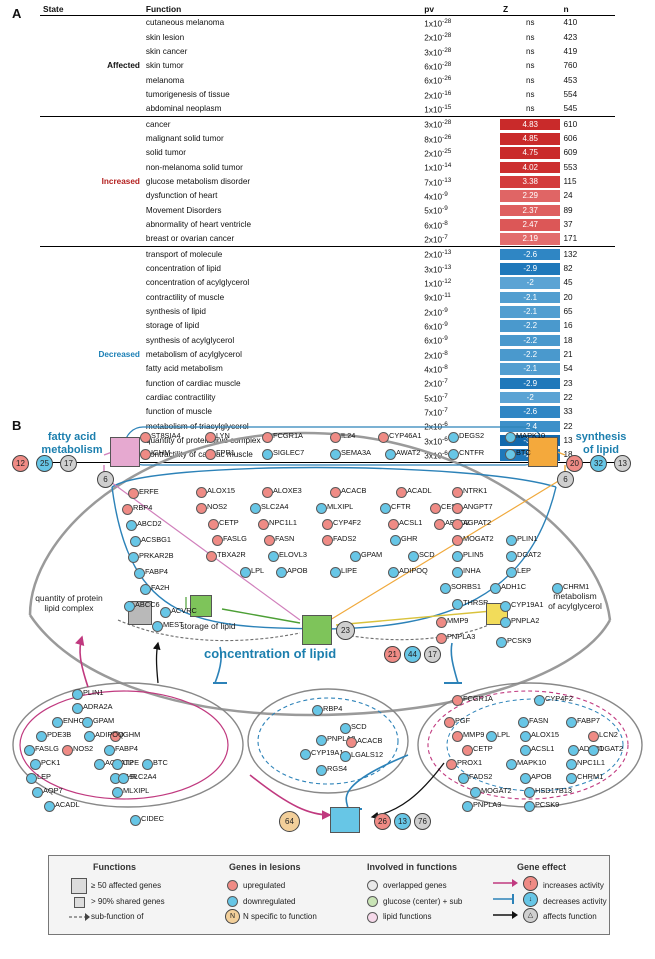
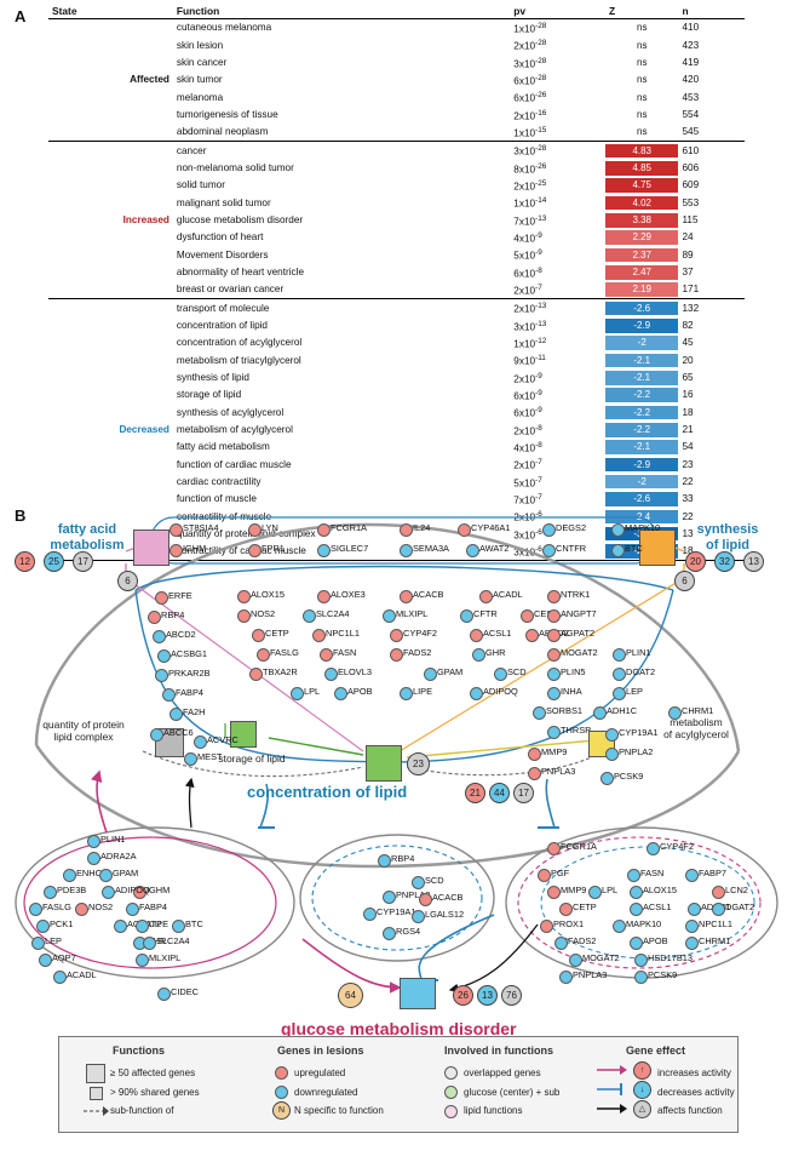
  A
  State	Function	pv	Z	n
  	cutaneous melanoma	1x10	ns	410
  	skin lesion	2x10	ns	423
  	skin cancer	3x10	ns	419
- Affected	skin tumor	6x10	ns	760
+ Affected	skin tumor	6x10	ns	420
  	melanoma	6x10	ns	453
  	tumorigenesis of tissue	2x10	ns	554
  	abdominal neoplasm	1x10	ns	545
  	cancer	3x10	4.83	610
- 	malignant solid tumor	8x10	4.85	606
+ 	non-melanoma solid tumor	8x10	4.85	606
  	solid tumor	2x10	4.75	609
- 	non-melanoma solid tumor	1x10	4.02	553
+ 	malignant solid tumor	1x10	4.02	553
  Increased	glucose metabolism disorder	7x10	3.38	115
  	dysfunction of heart	4x10	2.29	24
  	Movement Disorders	5x10	2.37	89
  	abnormality of heart ventricle	6x10	2.47	37
  	breast or ovarian cancer	2x10	2.19	171
  	transport of molecule	2x10	-2.6	132
  	concentration of lipid	3x10	-2.9	82
  	concentration of acylglycerol	1x10	-2	45
- 	contractility of muscle	9x10	-2.1	20
+ 	metabolism of triacylglycerol	9x10	-2.1	20
  	synthesis of lipid	2x10	-2.1	65
  	storage of lipid	6x10	-2.2	16
  	synthesis of acylglycerol	6x10	-2.2	18
  Decreased	metabolism of acylglycerol	2x10	-2.2	21
  	fatty acid metabolism	4x10	-2.1	54
  	function of cardiac muscle	2x10	-2.9	23
  	cardiac contractility	5x10	-2	22
  	function of muscle	7x10	-2.6	33
- 	metabolism of triacylglycerol		-2.4	22
+ 	contractility of muscle		-2.4	22
  	uantity of proteipimplex	3x10	-	13
  B
  fatty acid
  metabolism
  synthesis
  of lipid
  quantity of protein
  lipid complex
  storage of lipid
  metabolism
  of acylglycerol
  concentration of lipid
+ glucose metabolism disorder
  12
  25
  17
  6
  20
  32
  13
  6
  23
  21
  44
  17
  64
  26
  13
  76
  ST8SIA4
  LYN
  FCGR1A
  IL24
  CYP46A1
  DEGS2
  MAPK10
  IGHM
  FPR1
  SIGLEC7
  SEMA3A
  AWAT2
  CNTFR
  BTC
  ERFE
  RBP4
  ABCD2
  ACSBG1
  PRKAR2B
  FABP4
  FA2H
  ABCC6
  ACVRC
  MEST
  ALOX15
  ALOXE3
  ACACB
  ACADL
  NOS2
  SLC2A4
  MLXIPL
  CFTR
  CETP
  NPC1L1
  CYP4F2
  ACSL1
  FASLG
  FASN
  FADS2
  GHR
  TBXA2R
  ELOVL3
  GPAM
  SCD
  LPL
  APOB
  LIPE
  ADIPOQ
  NTRK1
  ANGPT7
  AGPAT2
  MOGAT2
  PLIN5
  PLIN1
  INHA
  DGAT2
  SORBS1
  LEP
  THRSP
  ADH1C
  MMP9
  PNPLA3
  CYP19A1
  PNPLA2
  CHRM1
  PCSK9
  PLIN1
  ADRA2A
  ENH
  PDE3B
  GPAM
  FASLG
  NOS2
  IGHM
  PCK1
  ADIPOQ
  FABP4
  LEP
  LIPE
  BTC
  AQP7
  SLC2A4
  ACADL
  MLXIPL
  CIDEC
  RBP4
  SCD
  ACACB
  CYP19A
  LGALS12
  RGS4
  FCGR1A
  CYP4F2
  PGF
  FASN
  FABP7
  LPL
  MMP9
  ALOX15
  LCN2
  CETP
  ACSL1
  PROX1
  MAPK10
  NPC1L1
  FADS2
  APOB
  CHRM1
  MOGAT2
  HSD17B13
  PNPLA3
  PCSK9
  DGAT2
  Functions
  Genes in lesions
  Involved in functions
  Gene effect
  ≥ 50 affected genes
  > 90% shared genes
  sub-function of
  upregulated
  downregulated
  N specific to function
  overlapped genes
  glucose (center) + sub
  lipid functions
  increases activity
  decreases activity
  affects function
